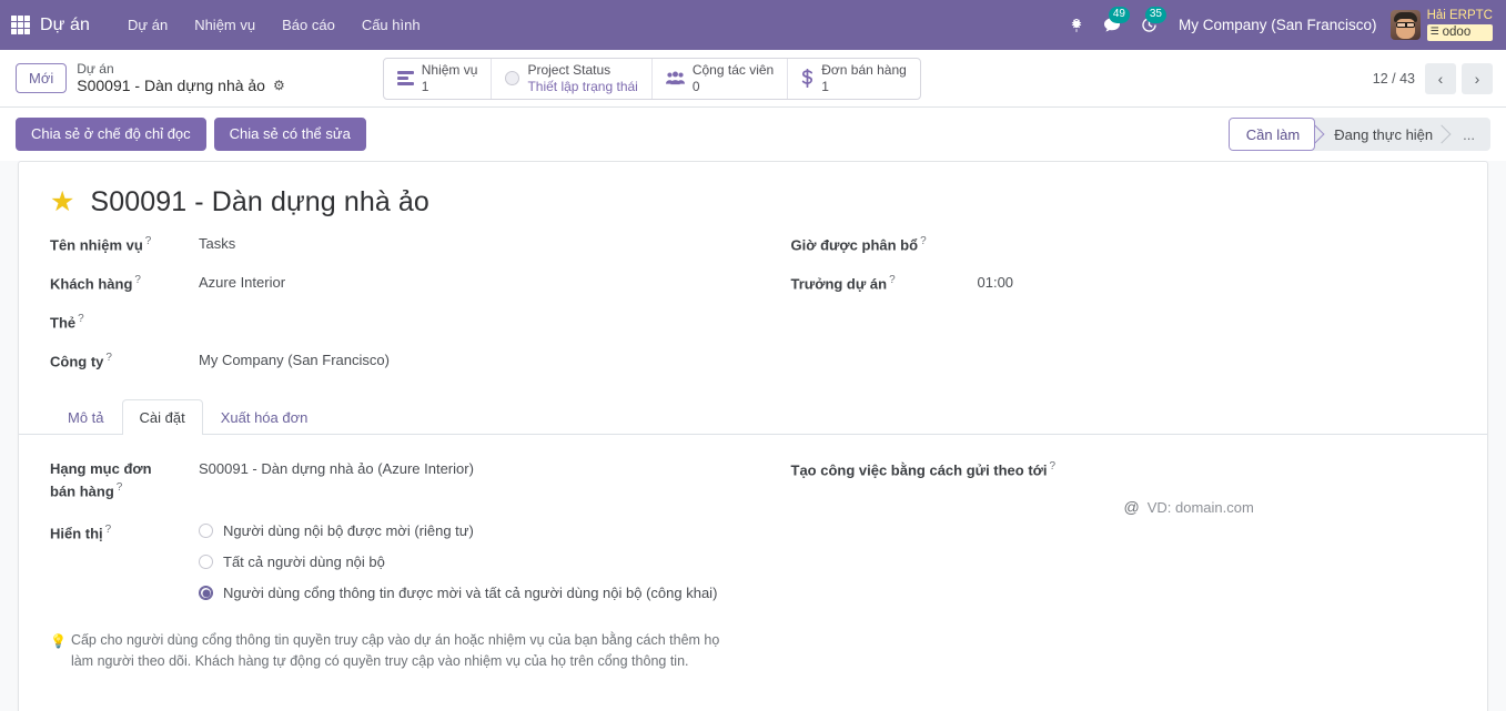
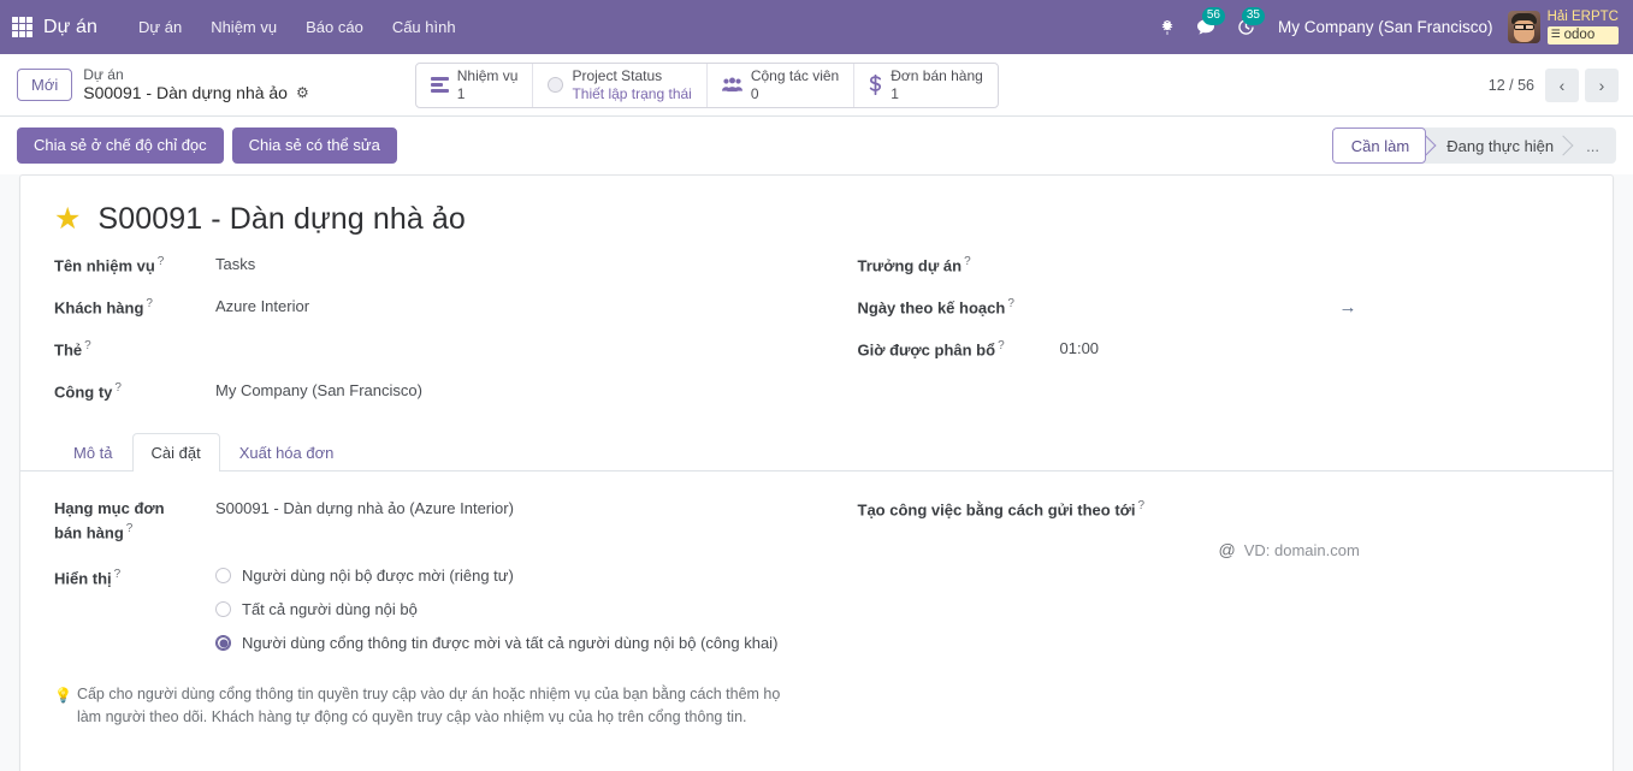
  Dự án
  Dự án
  Nhiệm vụ
  Báo cáo
  Cấu hình
- 49
+ 56
  35
  My Company (San Francisco)
  Hải ERPTC
  ☰
  odoo
  Mới
  Dự án
  S00091 - Dàn dựng nhà ảo
  ⚙
  Nhiệm vụ
  1
  Project Status
  Thiết lập trạng thái
  Cộng tác viên
  0
  Đơn bán hàng
  1
- 12 / 43
+ 12 / 56
  ‹
  ›
  Chia sẻ ở chế độ chỉ đọc
  Chia sẻ có thể sửa
  Cần làm
  Đang thực hiện
  ...
  ★
  S00091 - Dàn dựng nhà ảo
  Tên nhiệm vụ ?
  Tasks
  Khách hàng ?
  Azure Interior
  Thẻ ?
  Công ty ?
  My Company (San Francisco)
- Giờ được phân bổ ?
+ Trưởng dự án ?
+ Ngày theo kế hoạch ?
+ →
- Trưởng dự án ?
+ Giờ được phân bổ ?
  01:00
  Mô tả
  Cài đặt
  Xuất hóa đơn
  Hạng mục đơn bán hàng ?
  S00091 - Dàn dựng nhà ảo (Azure Interior)
  Hiển thị ?
  Người dùng nội bộ được mời (riêng tư)
  Tất cả người dùng nội bộ
  Người dùng cổng thông tin được mời và tất cả người dùng nội bộ (công khai)
  💡
  Cấp cho người dùng cổng thông tin quyền truy cập vào dự án hoặc nhiệm vụ của bạn bằng cách thêm họ làm người theo dõi. Khách hàng tự động có quyền truy cập vào nhiệm vụ của họ trên cổng thông tin.
  Tạo công việc bằng cách gửi theo tới ?
  @
  VD: domain.com
